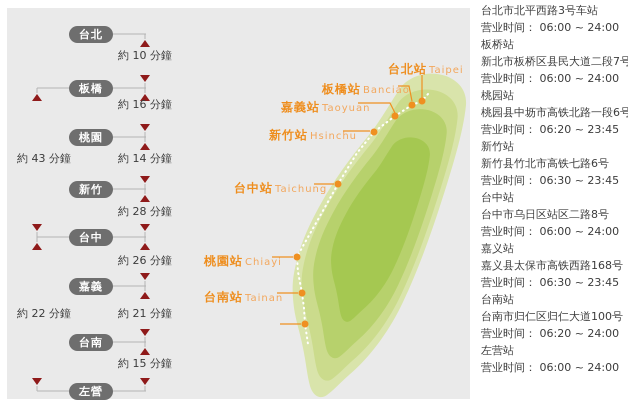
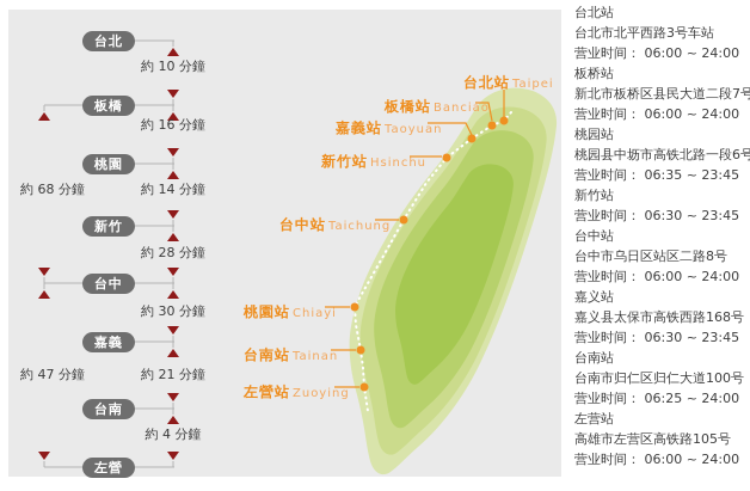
  台北
  板橋
  桃園
  新竹
  台中
  嘉義
  台南
  左營
  約 10 分鐘
  約 16 分鐘
  約 14 分鐘
  約 28 分鐘
- 約 26 分鐘
+ 約 30 分鐘
  約 21 分鐘
- 約 15 分鐘
+ 約 4 分鐘
- 約 43 分鐘
+ 約 68 分鐘
- 約 22 分鐘
+ 約 47 分鐘
  台北站 Taipei
  板橋站 Banciao
  嘉義站 Taoyuan
  新竹站 Hsinchu
  台中站 Taichung
  桃園站 Chiayi
  台南站 Tainan
+ 左營站 Zuoying
+ 台北站
  台北市北平西路3号车站
  营业时间： 06:00 ~ 24:00
  板桥站
  新北市板桥区县民大道二段7号
  营业时间： 06:00 ~ 24:00
  桃园站
  桃园县中坜市高铁北路一段6号
- 营业时间： 06:20 ~ 23:45
+ 营业时间： 06:35 ~ 23:45
  新竹站
- 新竹县竹北市高铁七路6号
  营业时间： 06:30 ~ 23:45
  台中站
  台中市乌日区站区二路8号
  营业时间： 06:00 ~ 24:00
  嘉义站
  嘉义县太保市高铁西路168号
  营业时间： 06:30 ~ 23:45
  台南站
  台南市归仁区归仁大道100号
- 营业时间： 06:20 ~ 24:00
+ 营业时间： 06:25 ~ 24:00
  左营站
+ 高雄市左营区高铁路105号
  营业时间： 06:00 ~ 24:00
